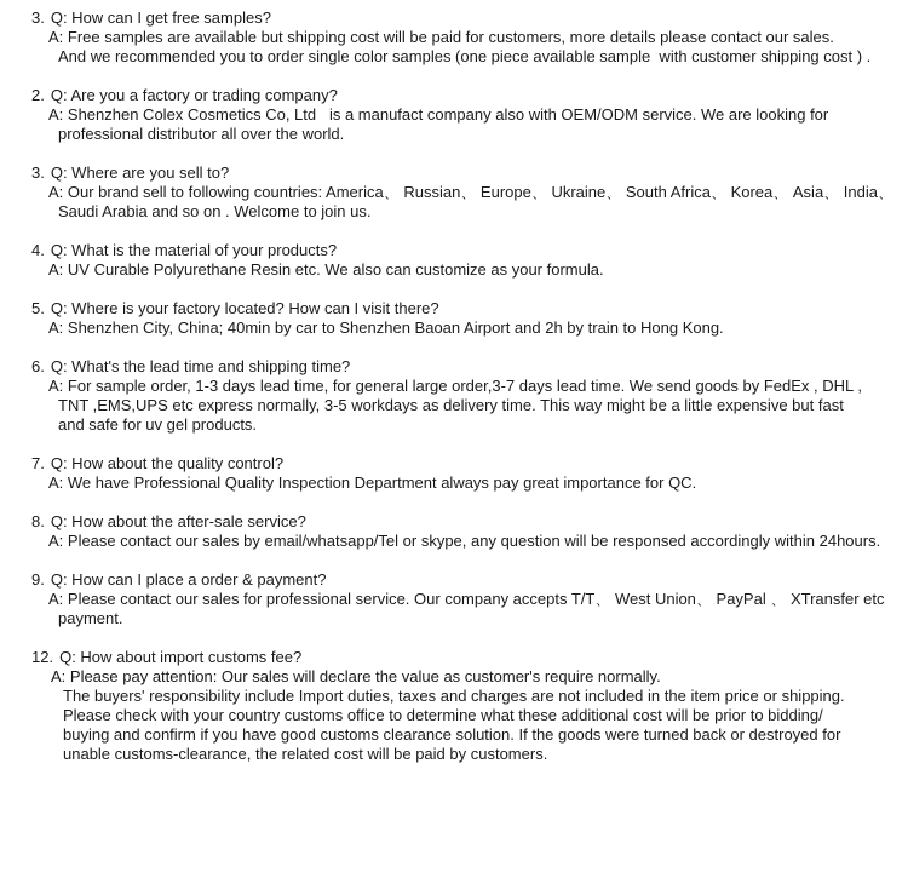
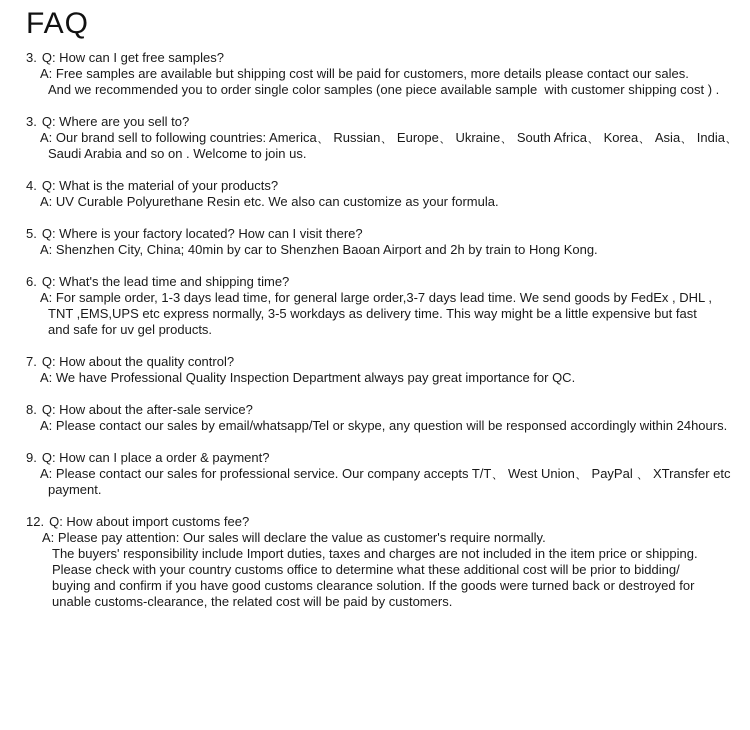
+ FAQ
  3. Q: How can I get free samples?
  A: Free samples are available but shipping cost will be paid for customers, more details please contact our sales.
  And we recommended you to order single color samples (one piece available sample with customer shipping cost ) .
- 2. Q: Are you a factory or trading company?
- A: Shenzhen Colex Cosmetics Co, Ltd is a manufact company also with OEM/ODM service. We are looking for
- professional distributor all over the world.
  3. Q: Where are you sell to?
  A: Our brand sell to following countries: America、 Russian、 Europe、 Ukraine、 South Africa、 Korea、 Asia、 India、
  Saudi Arabia and so on . Welcome to join us.
  4. Q: What is the material of your products?
  A: UV Curable Polyurethane Resin etc. We also can customize as your formula.
  5. Q: Where is your factory located? How can I visit there?
  A: Shenzhen City, China; 40min by car to Shenzhen Baoan Airport and 2h by train to Hong Kong.
  6. Q: What's the lead time and shipping time?
  A: For sample order, 1-3 days lead time, for general large order,3-7 days lead time. We send goods by FedEx , DHL ,
  TNT ,EMS,UPS etc express normally, 3-5 workdays as delivery time. This way might be a little expensive but fast
  and safe for uv gel products.
  7. Q: How about the quality control?
  A: We have Professional Quality Inspection Department always pay great importance for QC.
  8. Q: How about the after-sale service?
  A: Please contact our sales by email/whatsapp/Tel or skype, any question will be responsed accordingly within 24hours.
  9. Q: How can I place a order & payment?
  A: Please contact our sales for professional service. Our company accepts T/T、 West Union、 PayPal 、 XTransfer etc
  payment.
  12. Q: How about import customs fee?
  A: Please pay attention: Our sales will declare the value as customer's require normally.
  The buyers' responsibility include Import duties, taxes and charges are not included in the item price or shipping.
  Please check with your country customs office to determine what these additional cost will be prior to bidding/
  buying and confirm if you have good customs clearance solution. If the goods were turned back or destroyed for
  unable customs-clearance, the related cost will be paid by customers.
